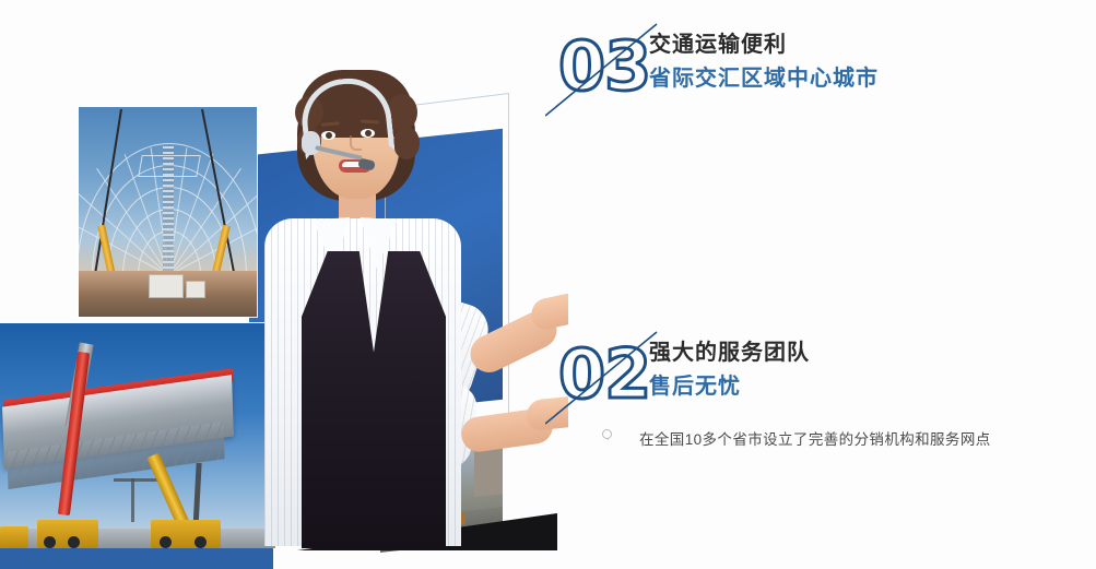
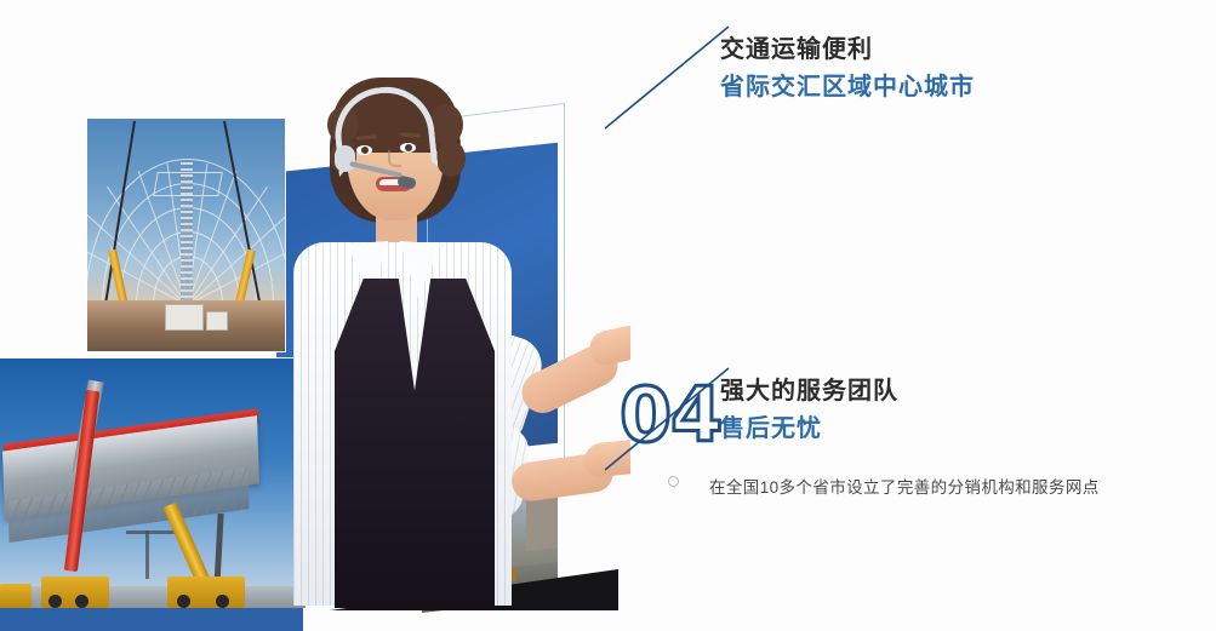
- 03
  交通运输便利
  省际交汇区域中心城市
- 02
+ 04
  强大的服务团队
  售后无忧
  在全国10多个省市设立了完善的分销机构和服务网点
